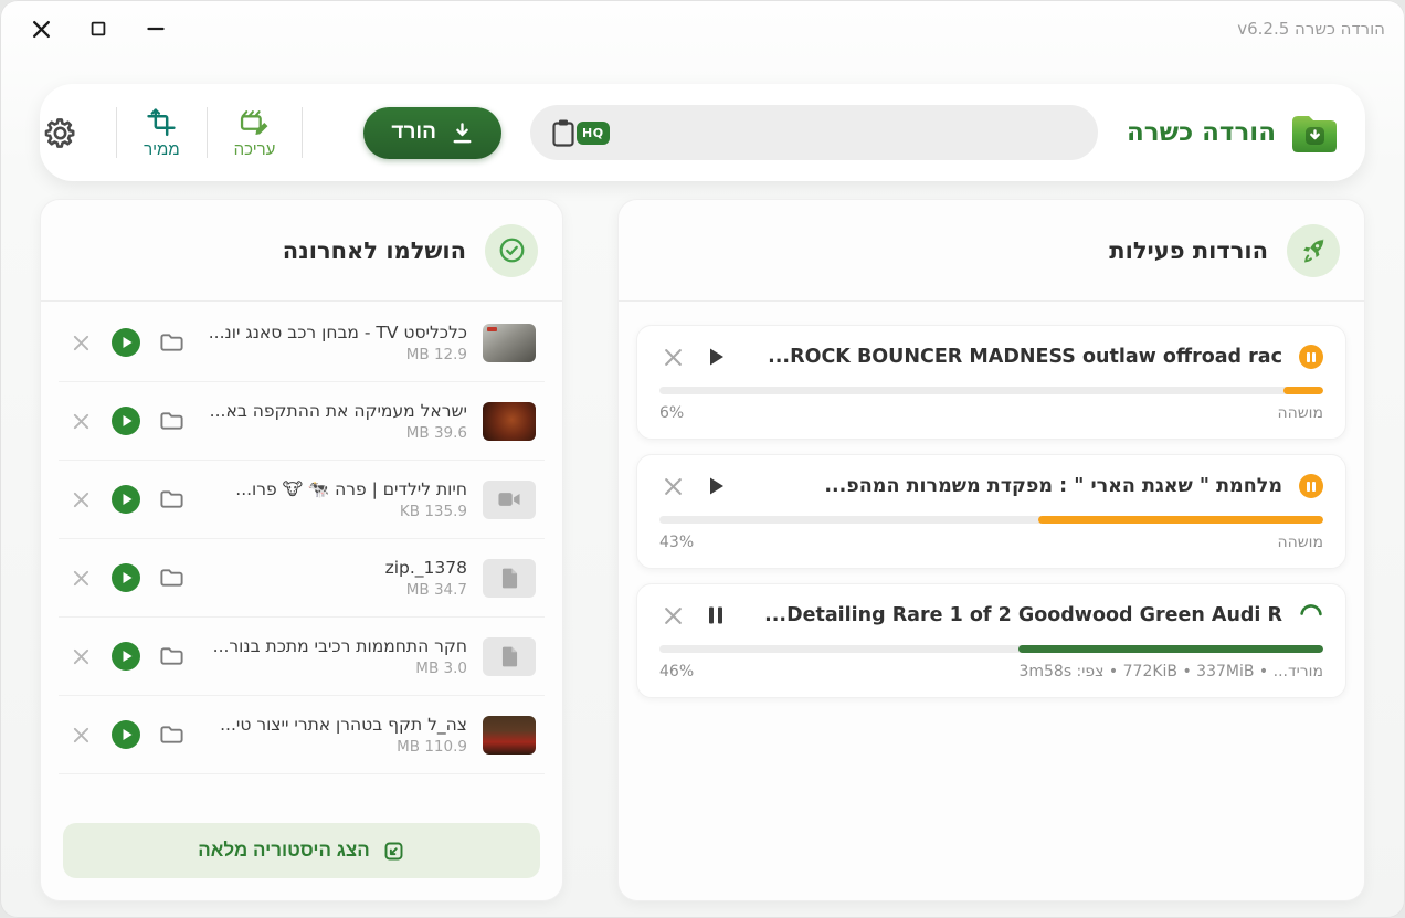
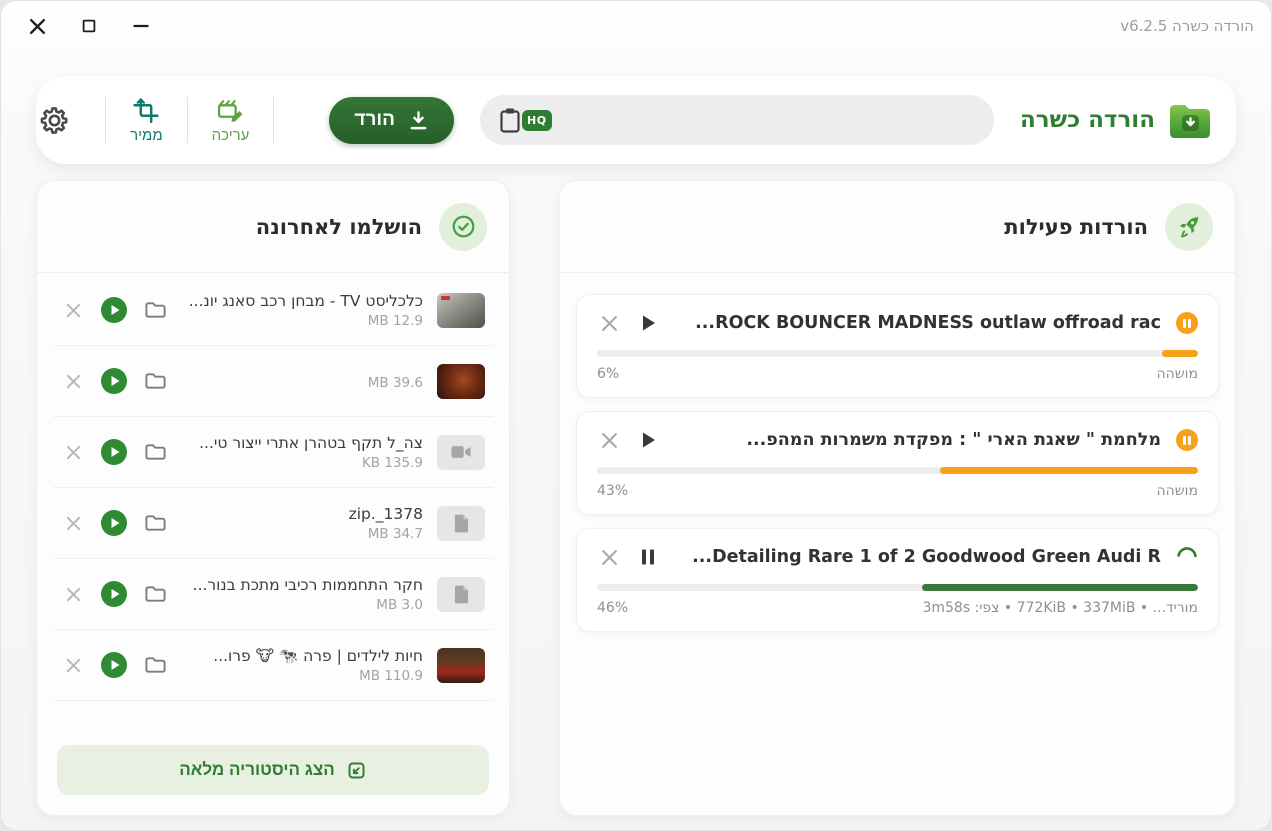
  הורדה כשרה v6.2.5
  הורדה כשרה
  HQ
  הורד
  עריכה
  ממיר
  הורדות פעילות
  ROCK BOUNCER MADNESS outlaw offroad rac...
  מושהה
  6%
  מלחמת " שאגת הארי " : מפקדת משמרות המהפ...
  מושהה
  43%
  Detailing Rare 1 of 2 Goodwood Green Audi R...
  מוריד... • 772KiB • 337MiB • צפי: 3m58s
  46%
  הושלמו לאחרונה
  כלכליסט TV - מבחן רכב סאנג יונ...
  12.9 MB
- ישראל מעמיקה את ההתקפה בא...
  39.6 MB
- חיות לילדים | פרה 🐄 🐮 פרו...
+ צה_ל תקף בטהרן אתרי ייצור טי...
  135.9 KB
  1378_.zip
  34.7 MB
  חקר התחממות רכיבי מתכת בנור...
  3.0 MB
- צה_ל תקף בטהרן אתרי ייצור טי...
+ חיות לילדים | פרה 🐄 🐮 פרו...
  110.9 MB
  הצג היסטוריה מלאה
